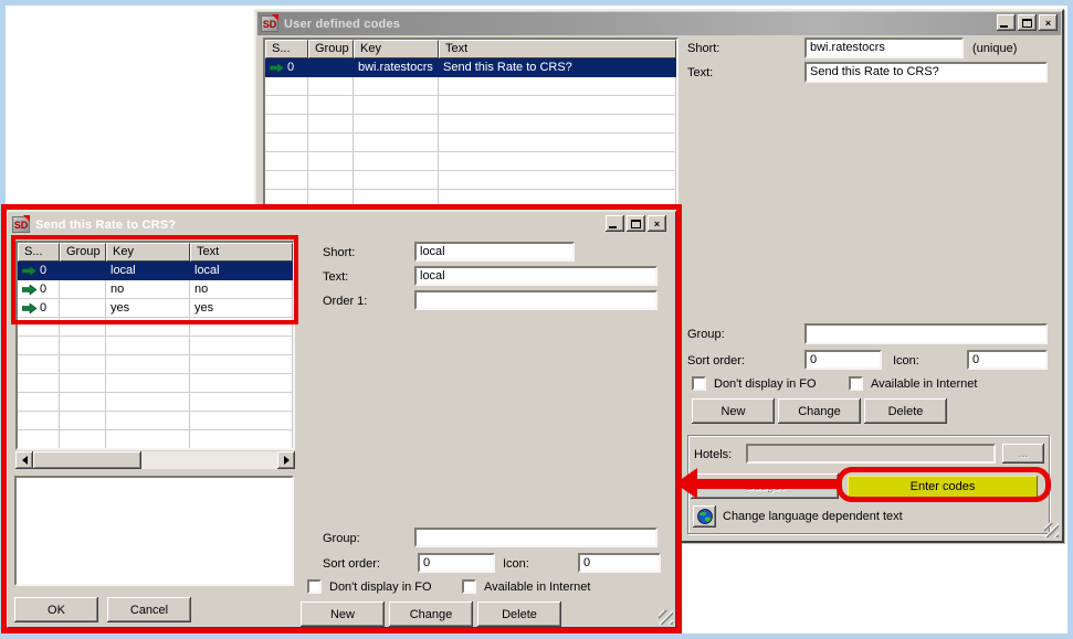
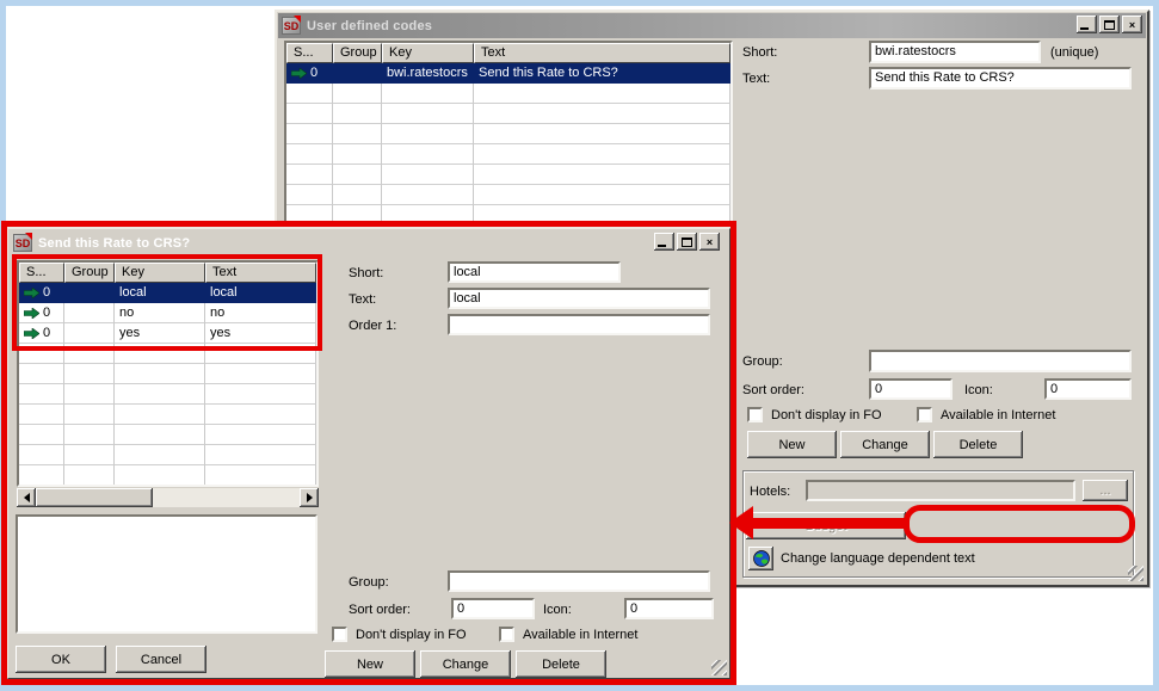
  SD
  User defined codes
  ×
  S...
  Group
  Key
  Text
  0
  bwi.ratestocrs
  Send this Rate to CRS?
  Short:
  bwi.ratestocrs
  (unique)
  Text:
  Send this Rate to CRS?
  Group:
  Sort order:
  0
  Icon:
  0
  Don't display in FO
  Available in Internet
  New
  Change
  Delete
  Hotels:
  ...
- Enter codes
  Change language dependent text
  SD
  Send this Rate to CRS?
  ×
  S...
  Group
  Key
  Text
  0
  local
  local
  0
  no
  no
  0
  yes
  yes
  OK
  Cancel
  Short:
  local
  Text:
  local
  Order 1:
  Group:
  Sort order:
  0
  Icon:
  0
  Don't display in FO
  Available in Internet
  New
  Change
  Delete
